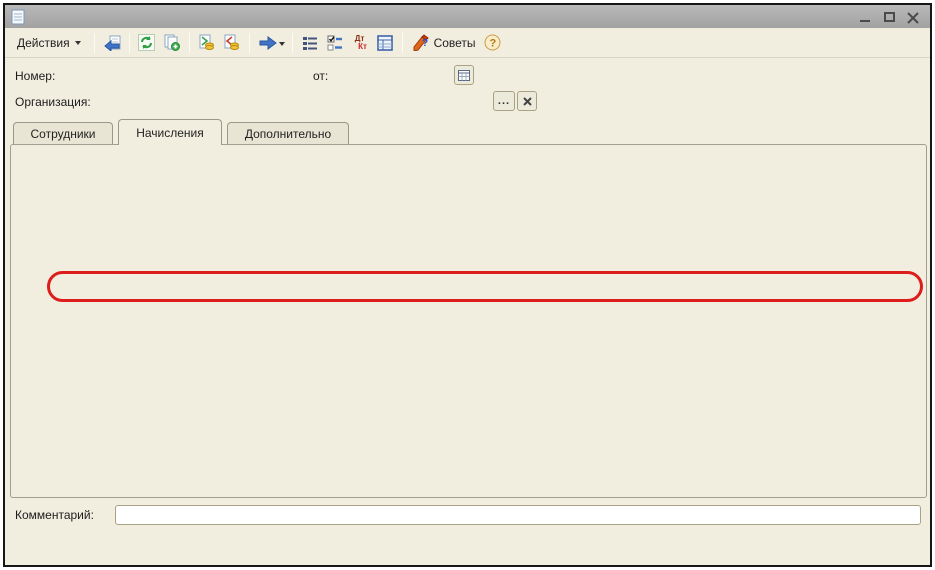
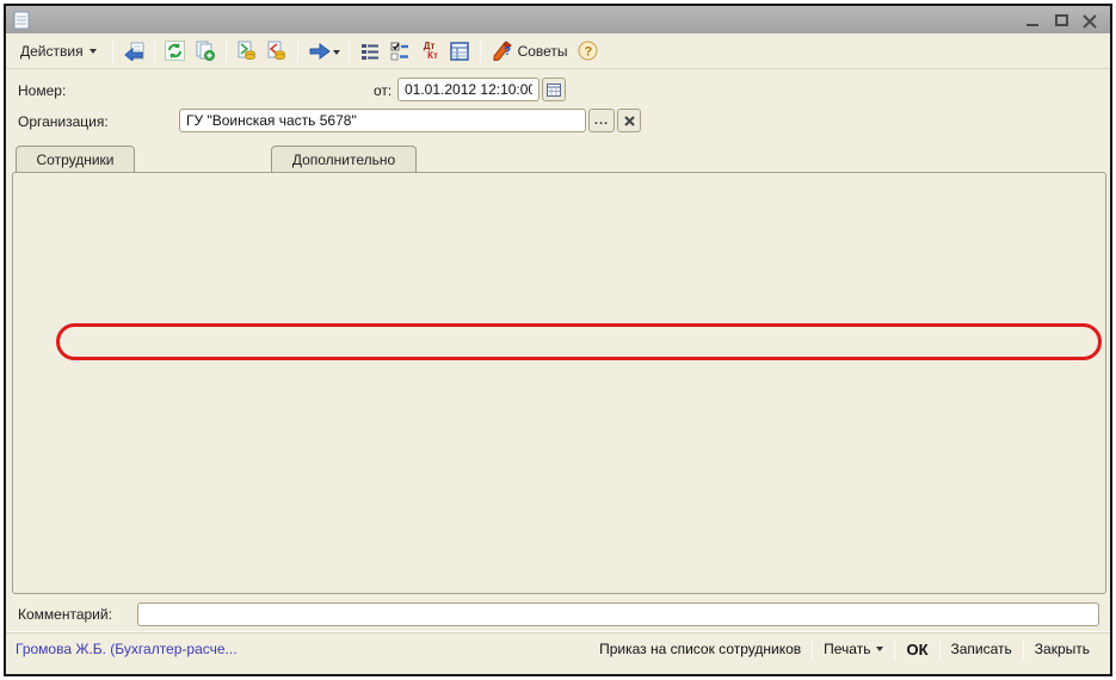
  Действия
  Дт
  Кт
  ?
  Советы
  ?
  Номер:
  от:
+ 01.01.2012 12:10:00
  Организация:
+ ГУ "Воинская часть 5678"
  ...
  Сотрудники
- Начисления
  Дополнительно
  Комментарий:
+ Громова Ж.Б. (Бухгалтер-расче...
+ Приказ на список сотрудников
+ Печать
+ ОК
+ Записать
+ Закрыть
